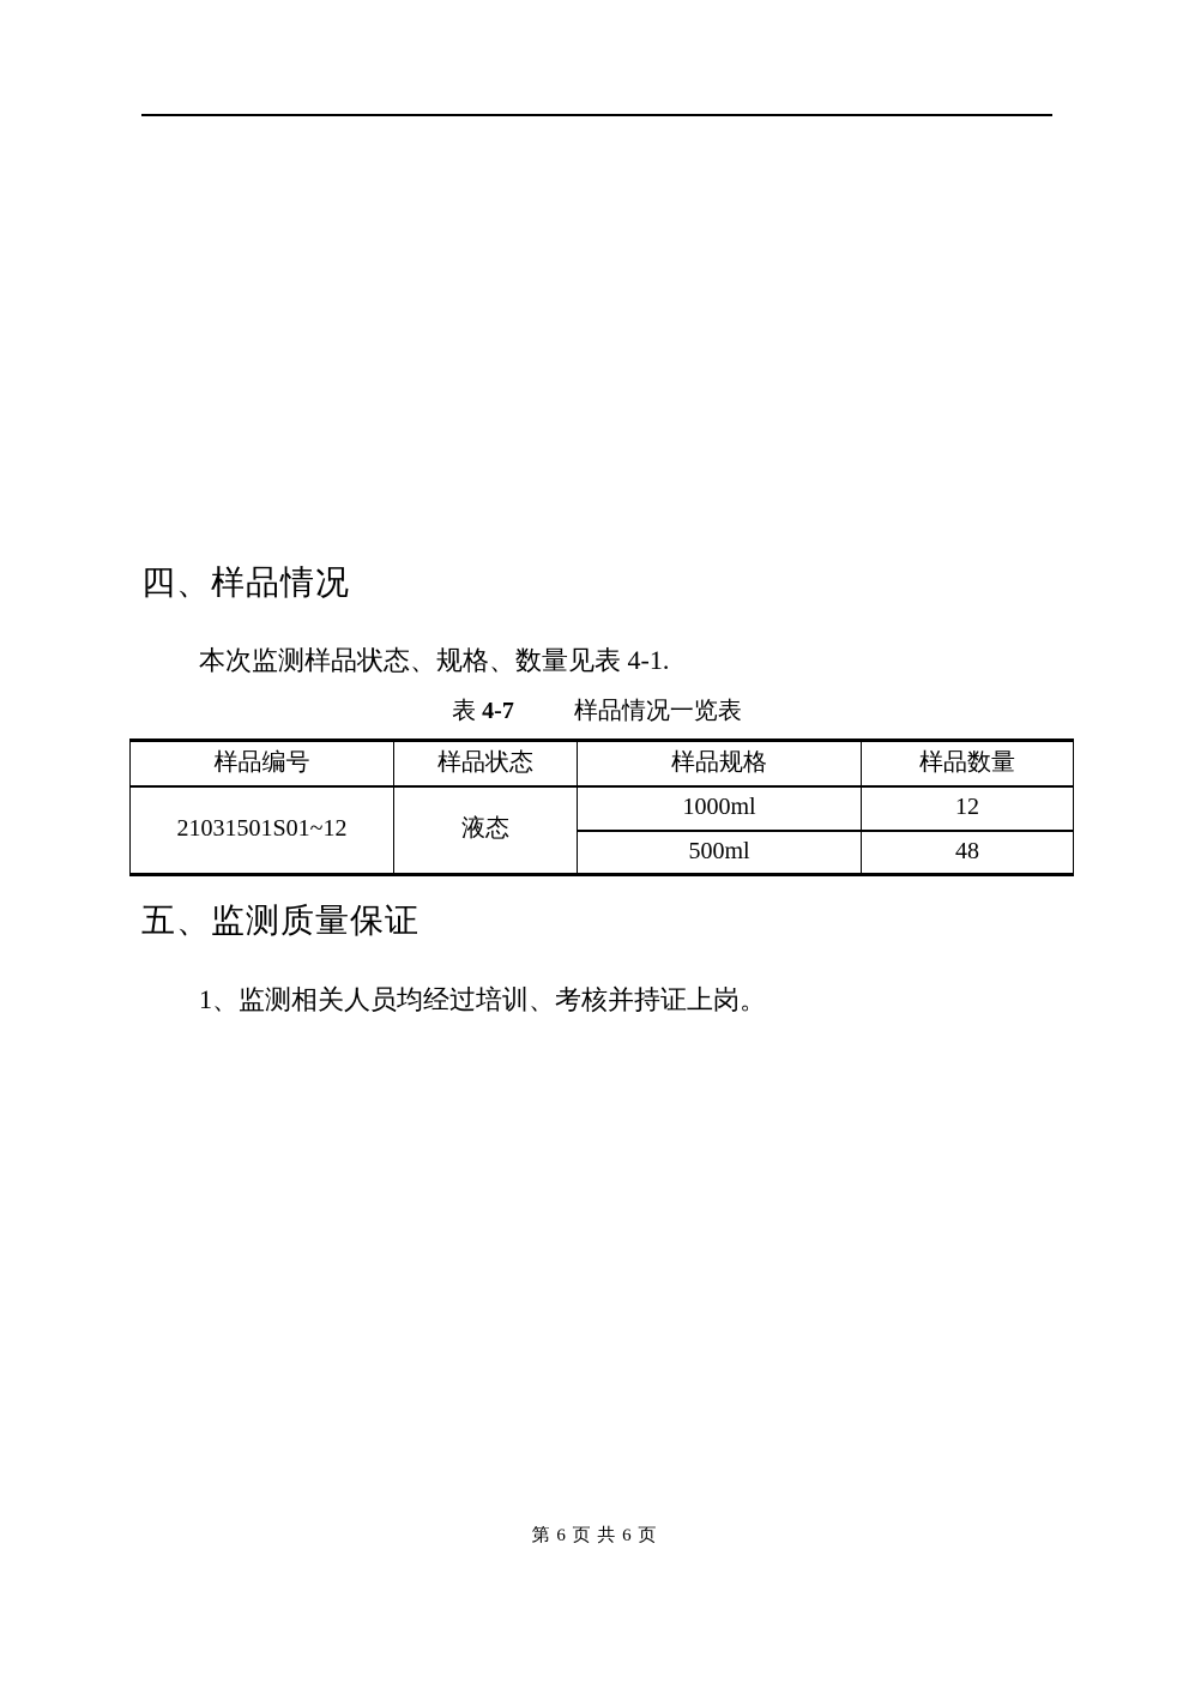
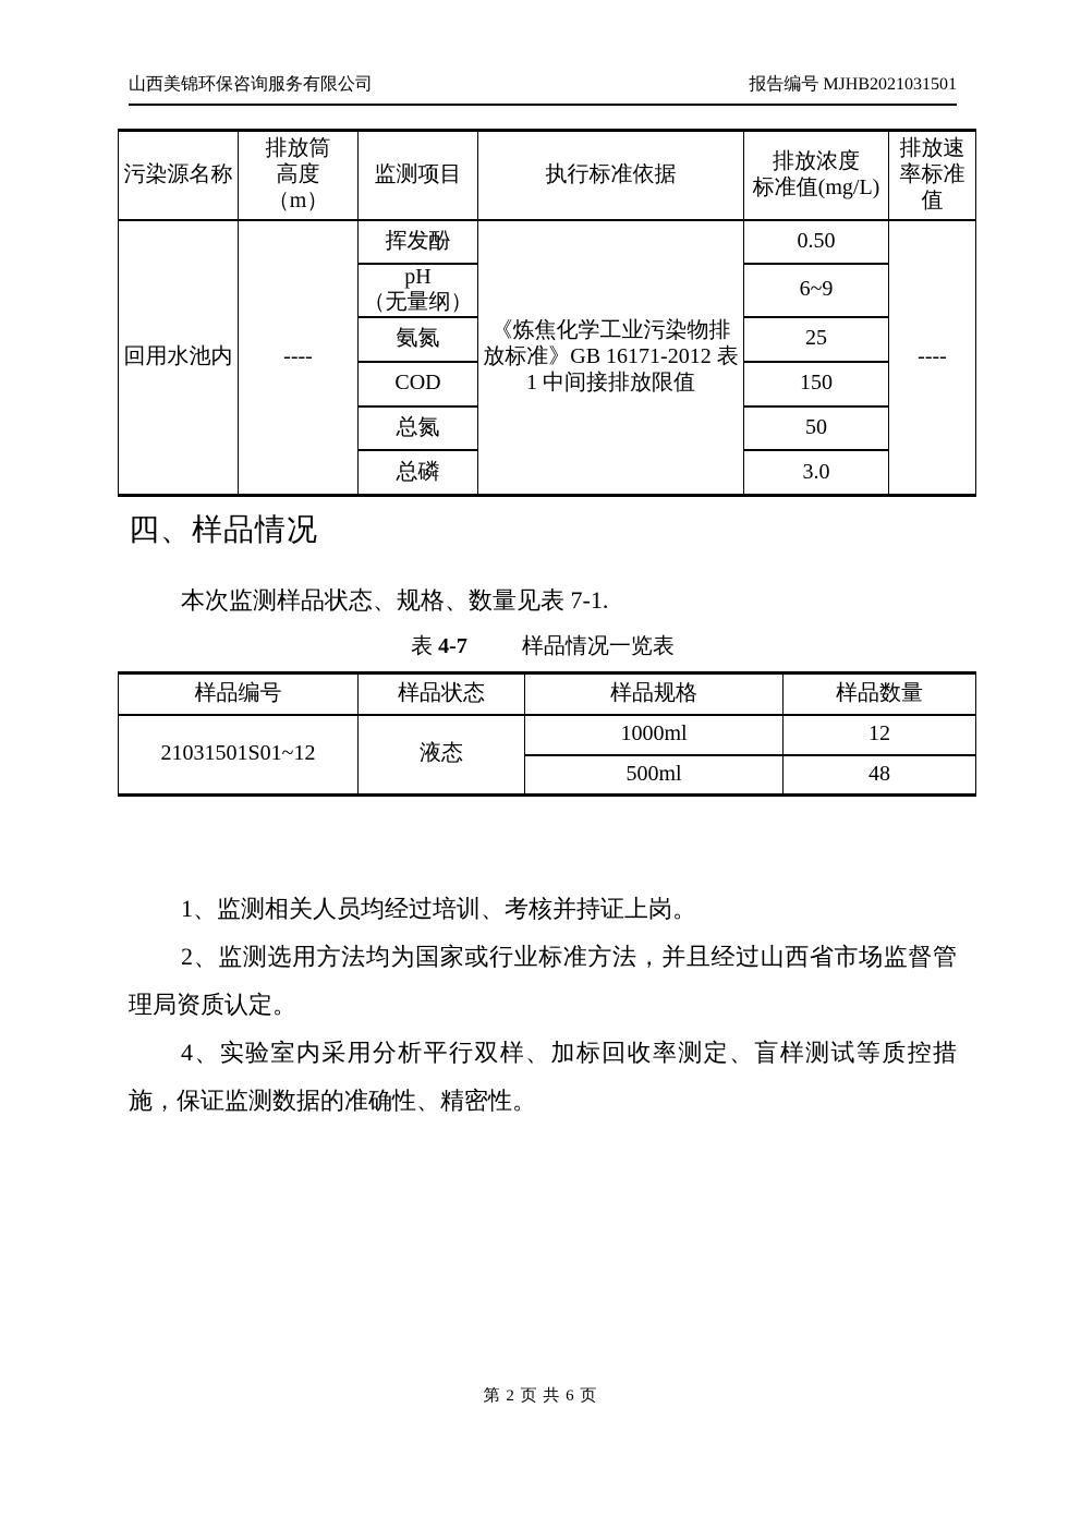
+ 山西美锦环保咨询服务有限公司
+ 报告编号 MJHB2021031501
+ 污染源名称	排放筒 高度 （m）	监测项目	执行标准依据	排放浓度 标准值(mg/L)	排放速 率标准 值
+ 回用水池内	----	挥发酚	《炼焦化学工业污染物排放标准》GB 16171-2012 表 1 中间接排放限值	0.50	----
+ pH （无量纲）	6~9
+ 氨氮	25
+ COD	150
+ 总氮	50
+ 总磷	3.0
  四、样品情况
- 本次监测样品状态、规格、数量见表 4-1.
+ 本次监测样品状态、规格、数量见表 7-1.
  表 4-7 样品情况一览表
  样品编号	样品状态	样品规格	样品数量
  21031501S01~12	液态	1000ml	12
  500ml	48
- 五、监测质量保证
  1、监测相关人员均经过培训、考核并持证上岗。
+ 2、监测选用方法均为国家或行业标准方法，并且经过山西省市场监督管理局资质认定。
+ 4、实验室内采用分析平行双样、加标回收率测定、盲样测试等质控措施，保证监测数据的准确性、精密性。
- 第 6 页 共 6 页
+ 第 2 页 共 6 页
